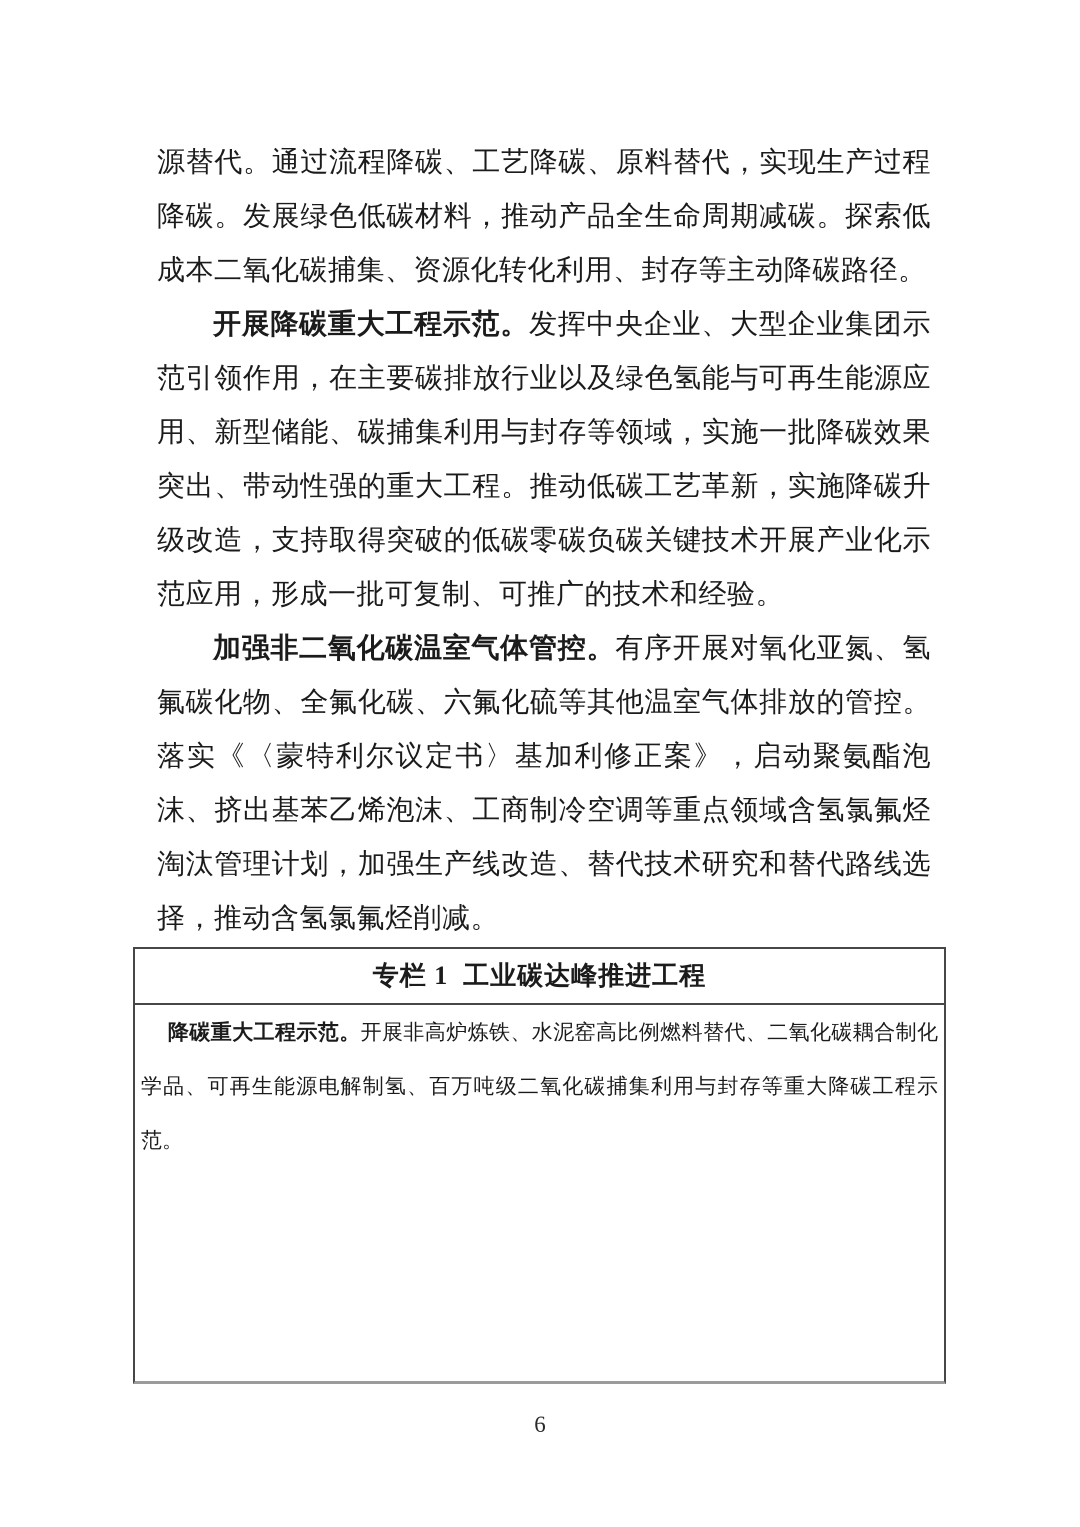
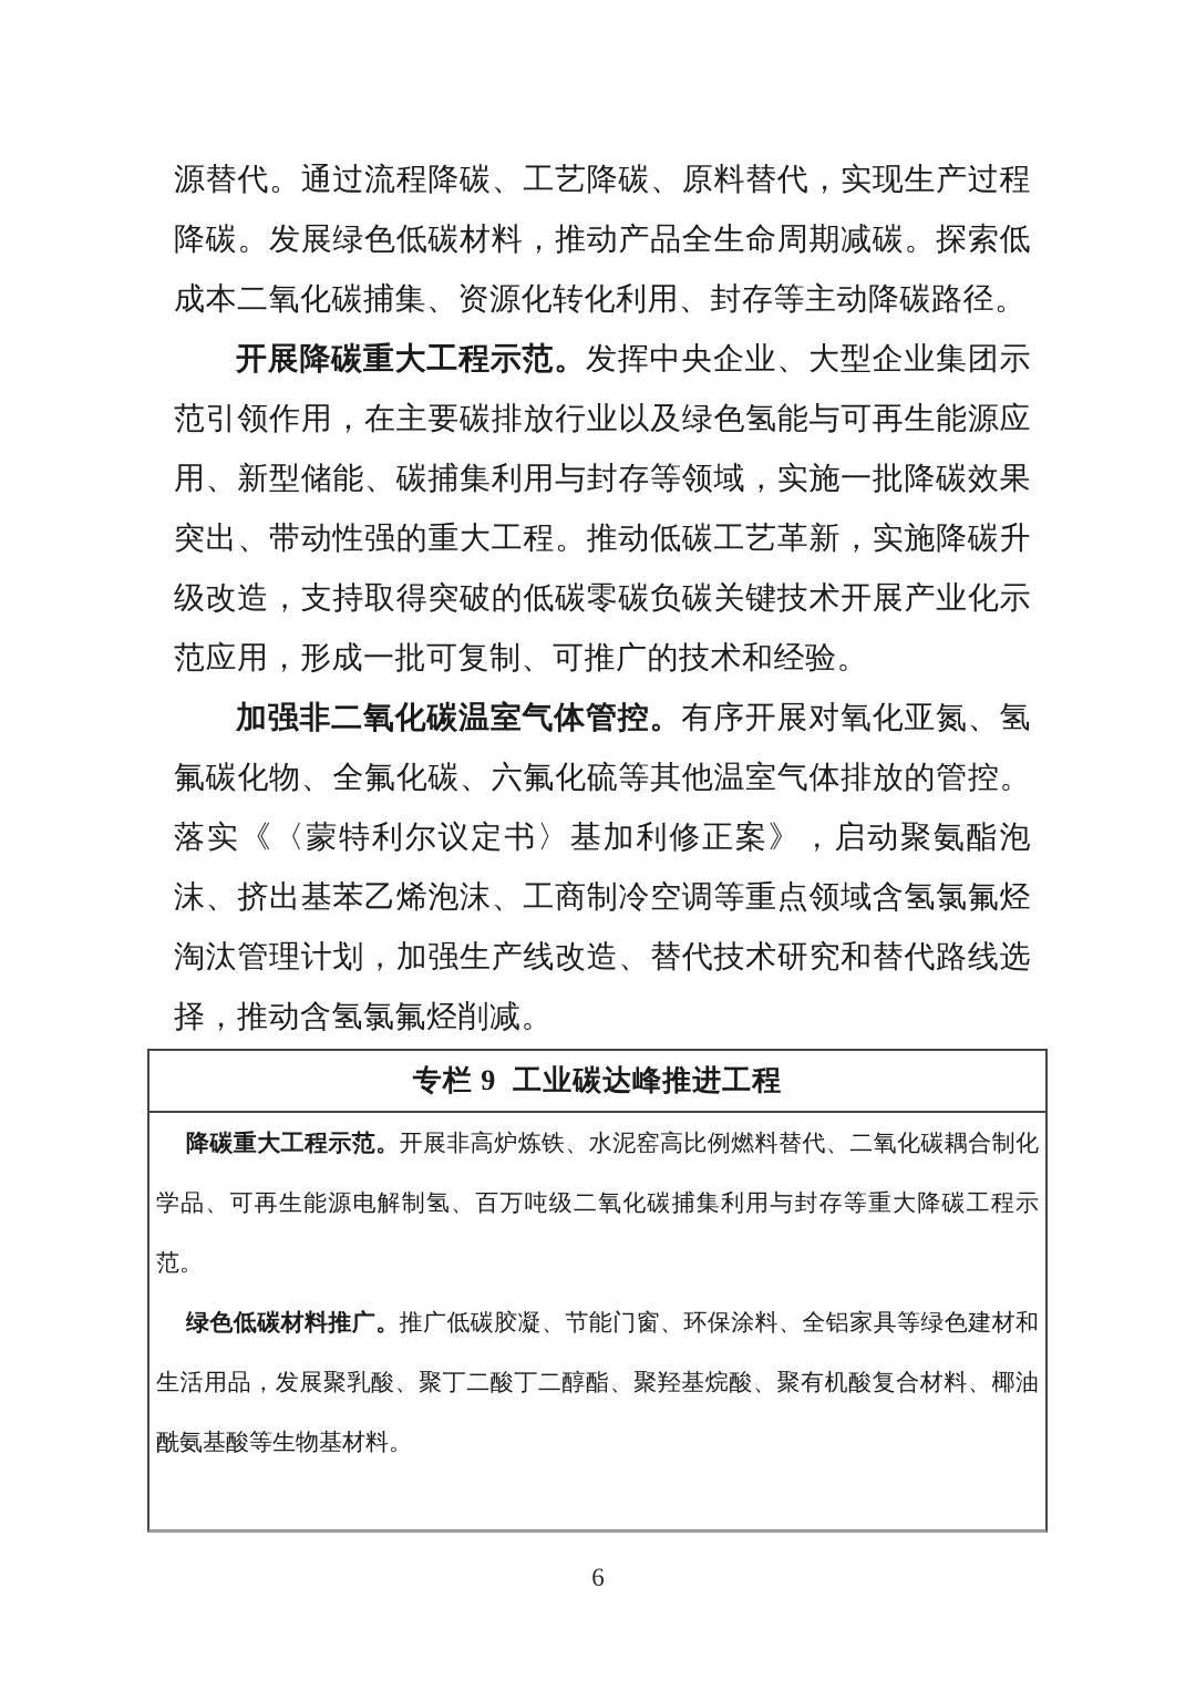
  源替代。通过流程降碳、工艺降碳、原料替代，实现生产过程降碳。发展绿色低碳材料，推动产品全生命周期减碳。探索低成本二氧化碳捕集、资源化转化利用、封存等主动降碳路径。
  开展降碳重大工程示范。发挥中央企业、大型企业集团示范引领作用，在主要碳排放行业以及绿色氢能与可再生能源应用、新型储能、碳捕集利用与封存等领域，实施一批降碳效果突出、带动性强的重大工程。推动低碳工艺革新，实施降碳升级改造，支持取得突破的低碳零碳负碳关键技术开展产业化示范应用，形成一批可复制、可推广的技术和经验。
  加强非二氧化碳温室气体管控。有序开展对氧化亚氮、氢氟碳化物、全氟化碳、六氟化硫等其他温室气体排放的管控。落实《〈蒙特利尔议定书〉基加利修正案》，启动聚氨酯泡沫、挤出基苯乙烯泡沫、工商制冷空调等重点领域含氢氯氟烃淘汰管理计划，加强生产线改造、替代技术研究和替代路线选择，推动含氢氯氟烃削减。
- 专栏 1 工业碳达峰推进工程
+ 专栏 9 工业碳达峰推进工程
  降碳重大工程示范。开展非高炉炼铁、水泥窑高比例燃料替代、二氧化碳耦合制化学品、可再生能源电解制氢、百万吨级二氧化碳捕集利用与封存等重大降碳工程示范。
+ 绿色低碳材料推广。推广低碳胶凝、节能门窗、环保涂料、全铝家具等绿色建材和生活用品，发展聚乳酸、聚丁二酸丁二醇酯、聚羟基烷酸、聚有机酸复合材料、椰油酰氨基酸等生物基材料。
  6
